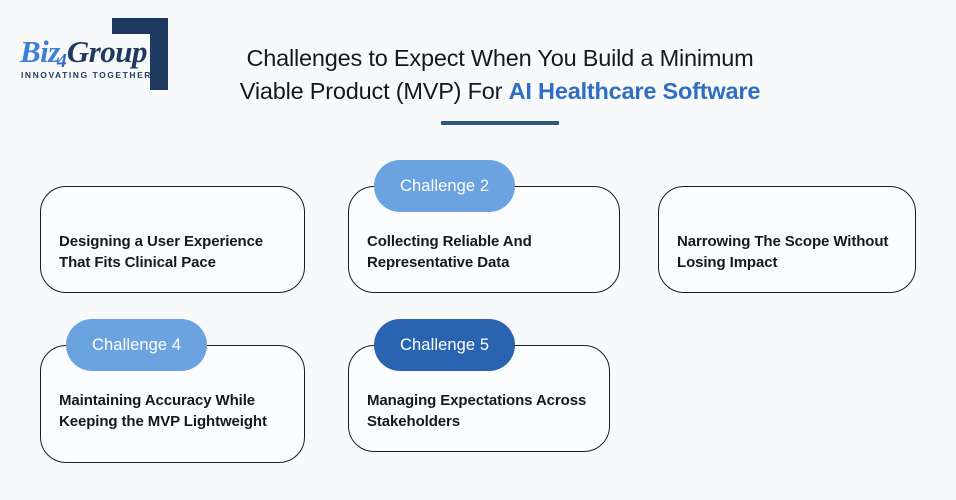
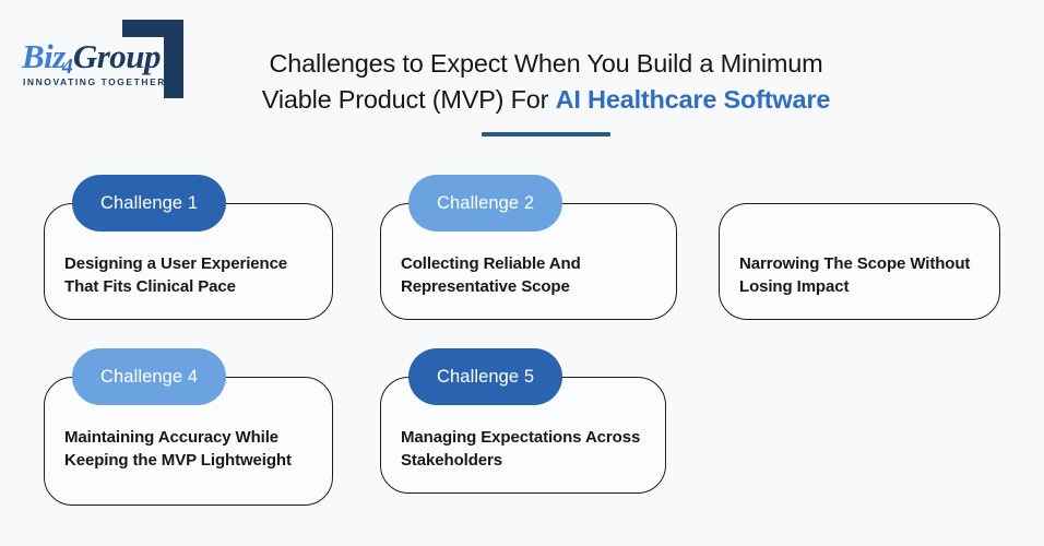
  Biz4Group
  INNOVATING TOGETHER
  Challenges to Expect When You Build a Minimum
  Viable Product (MVP) For AI Healthcare Software
+ Challenge 1
  Designing a User Experience That Fits Clinical Pace
  Challenge 2
- Collecting Reliable And Representative Data
+ Collecting Reliable And Representative Scope
  Narrowing The Scope Without Losing Impact
  Challenge 4
  Maintaining Accuracy While Keeping the MVP Lightweight
  Challenge 5
  Managing Expectations Across Stakeholders
